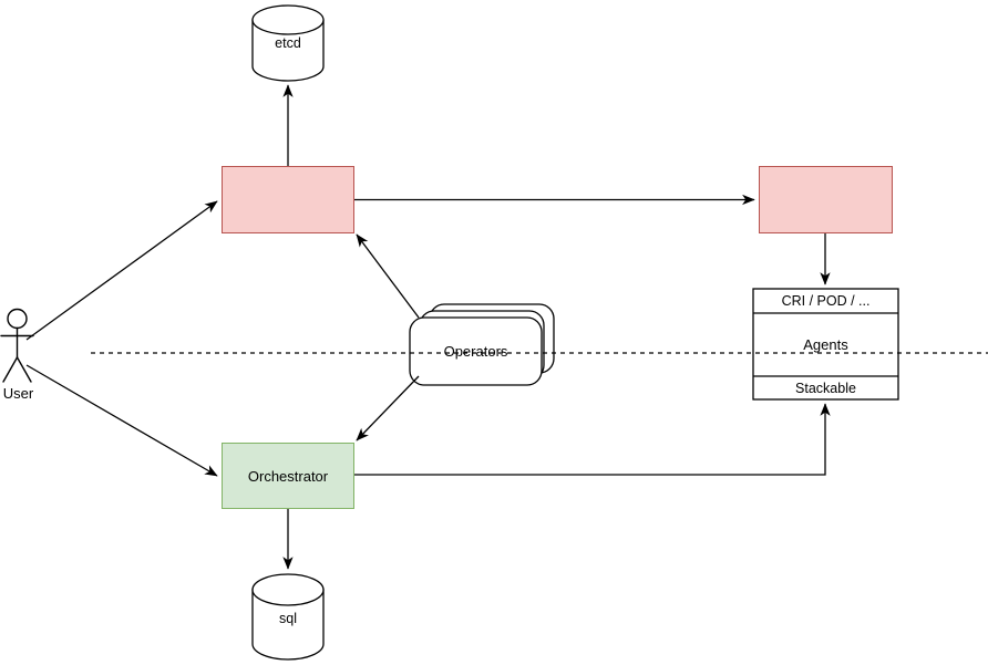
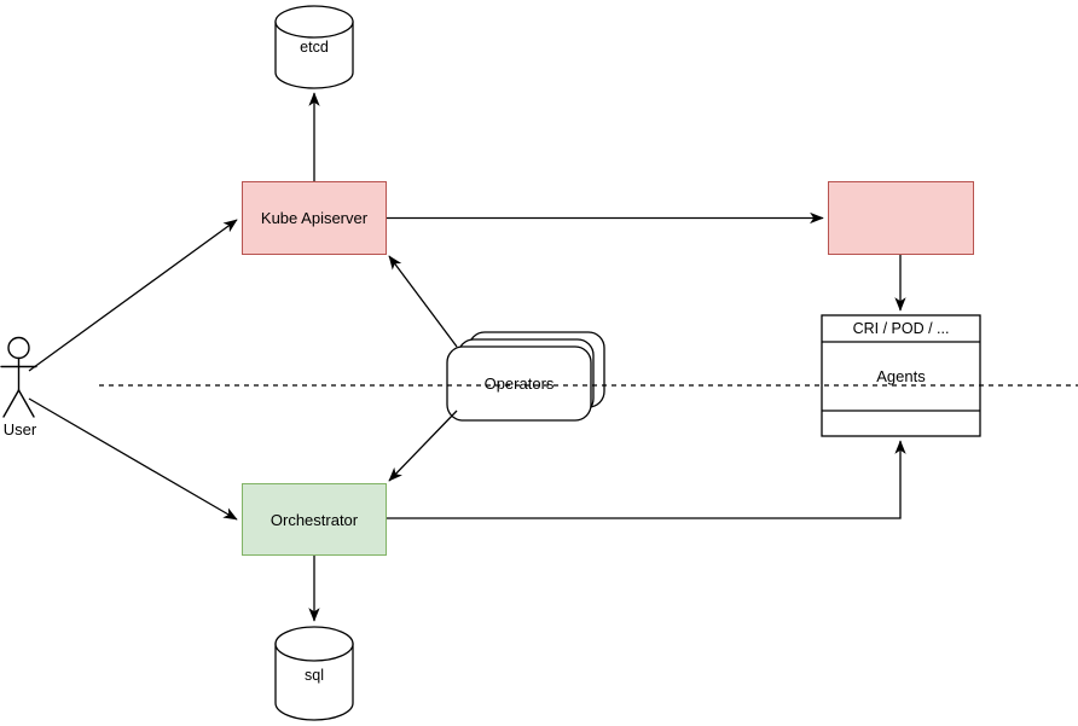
+ Kube Apiserver
  Orchestrator
  etcd
  sql
  Operators
  CRI / POD / ...
  Agents
- Stackable
  User
